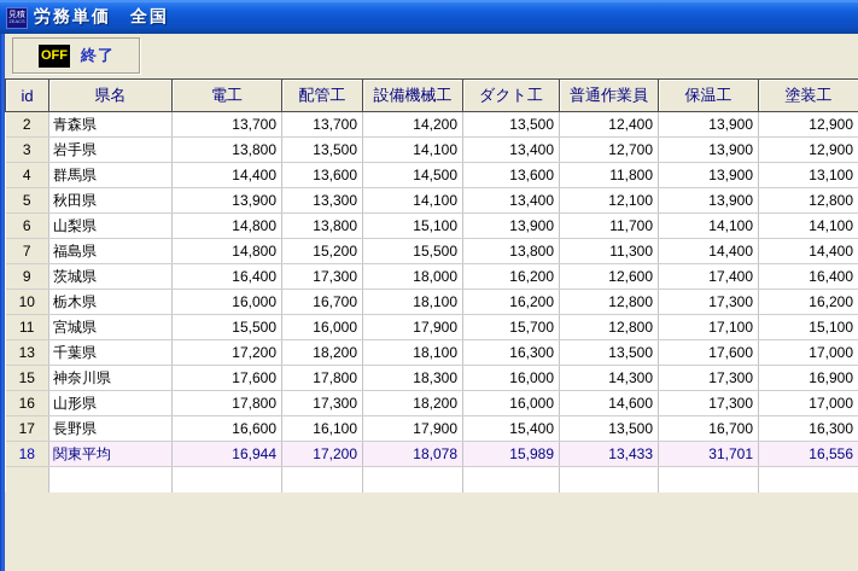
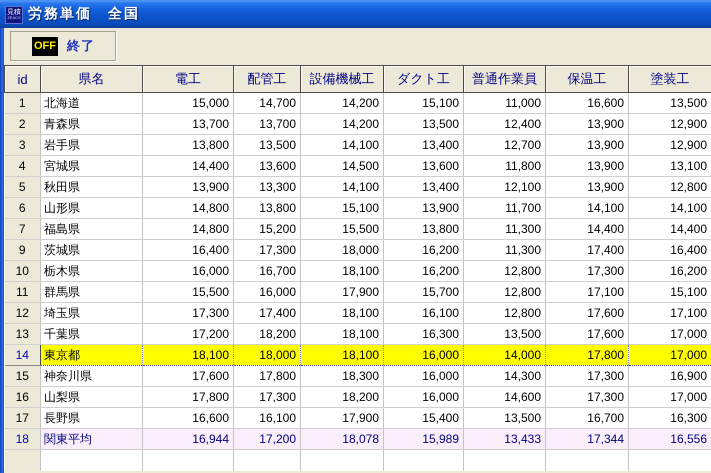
  労務単価 全国
  OFF
  終了
  id	県名	電工	配管工	設備機械工	ダクト工	普通作業員	保温工	塗装工
+ 1	北海道	15,000	14,700	14,200	15,100	11,000	16,600	13,500
  2	青森県	13,700	13,700	14,200	13,500	12,400	13,900	12,900
  3	岩手県	13,800	13,500	14,100	13,400	12,700	13,900	12,900
- 4	群馬県	14,400	13,600	14,500	13,600	11,800	13,900	13,100
+ 4	宮城県	14,400	13,600	14,500	13,600	11,800	13,900	13,100
  5	秋田県	13,900	13,300	14,100	13,400	12,100	13,900	12,800
- 6	山梨県	14,800	13,800	15,100	13,900	11,700	14,100	14,100
+ 6	山形県	14,800	13,800	15,100	13,900	11,700	14,100	14,100
  7	福島県	14,800	15,200	15,500	13,800	11,300	14,400	14,400
- 9	茨城県	16,400	17,300	18,000	16,200	12,600	17,400	16,400
+ 9	茨城県	16,400	17,300	18,000	16,200	11,300	17,400	16,400
  10	栃木県	16,000	16,700	18,100	16,200	12,800	17,300	16,200
- 11	宮城県	15,500	16,000	17,900	15,700	12,800	17,100	15,100
+ 11	群馬県	15,500	16,000	17,900	15,700	12,800	17,100	15,100
+ 12	埼玉県	17,300	17,400	18,100	16,100	12,800	17,600	17,100
  13	千葉県	17,200	18,200	18,100	16,300	13,500	17,600	17,000
+ 14	東京都	18,100	18,000	18,100	16,000	14,000	17,800	17,000
  15	神奈川県	17,600	17,800	18,300	16,000	14,300	17,300	16,900
- 16	山形県	17,800	17,300	18,200	16,000	14,600	17,300	17,000
+ 16	山梨県	17,800	17,300	18,200	16,000	14,600	17,300	17,000
  17	長野県	16,600	16,100	17,900	15,400	13,500	16,700	16,300
- 18	関東平均	16,944	17,200	18,078	15,989	13,433	31,701	16,556
+ 18	関東平均	16,944	17,200	18,078	15,989	13,433	17,344	16,556
